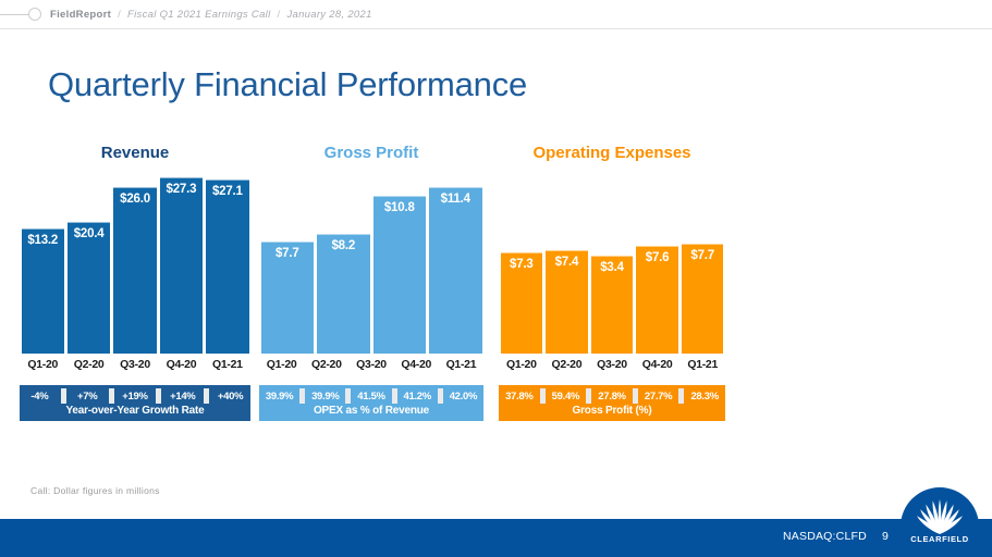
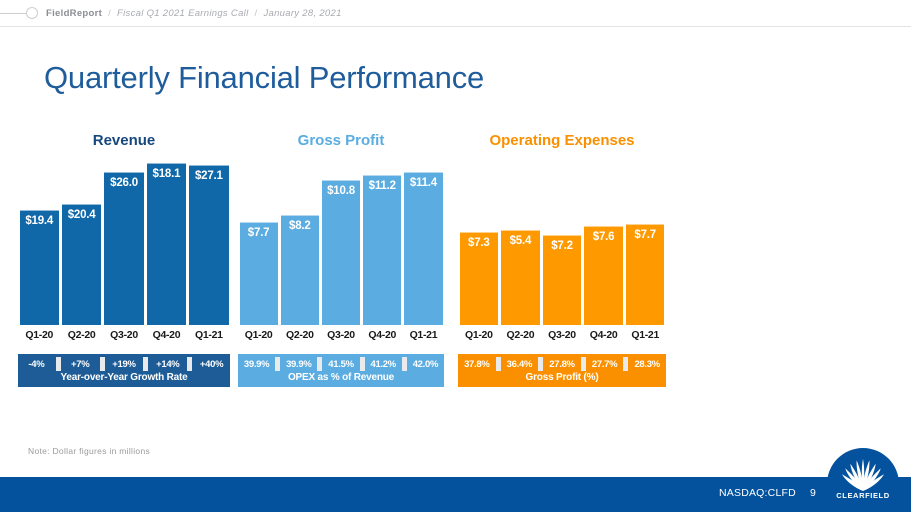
  FieldReport
  /
  Fiscal Q1 2021 Earnings Call
  /
  January 28, 2021
  Quarterly Financial Performance
  Revenue
- $13.2
+ $19.4
  $20.4
  $26.0
- $27.3
+ $18.1
  $27.1
  Q1-20
  Q2-20
  Q3-20
  Q4-20
  Q1-21
  -4%
  +7%
  +19%
  +14%
  +40%
  Year-over-Year Growth Rate
  Gross Profit
  $7.7
  $8.2
  $10.8
+ $11.2
  $11.4
  Q1-20
  Q2-20
  Q3-20
  Q4-20
  Q1-21
  39.9%
  39.9%
  41.5%
  41.2%
  42.0%
  OPEX as % of Revenue
  Operating Expenses
  $7.3
- $7.4
+ $5.4
- $3.4
+ $7.2
  $7.6
  $7.7
  Q1-20
  Q2-20
  Q3-20
  Q4-20
  Q1-21
  37.8%
- 59.4%
+ 36.4%
  27.8%
  27.7%
  28.3%
  Gross Profit (%)
- Call: Dollar figures in millions
+ Note: Dollar figures in millions
  NASDAQ:CLFD
  9
  CLEARFIELD
